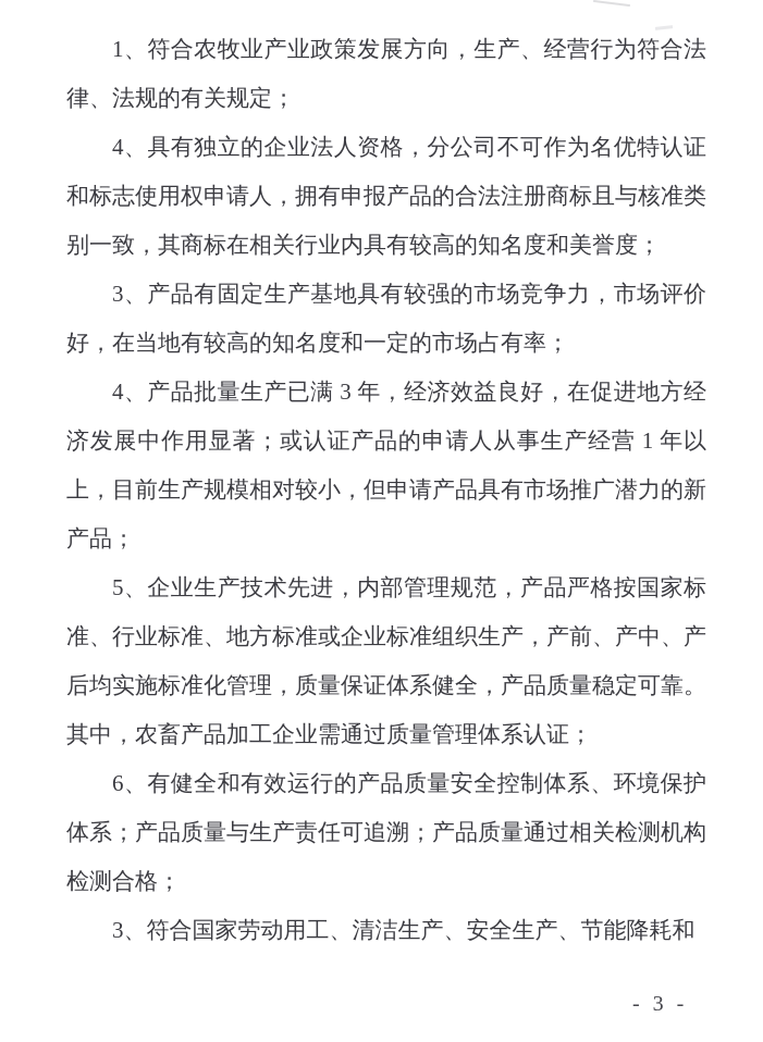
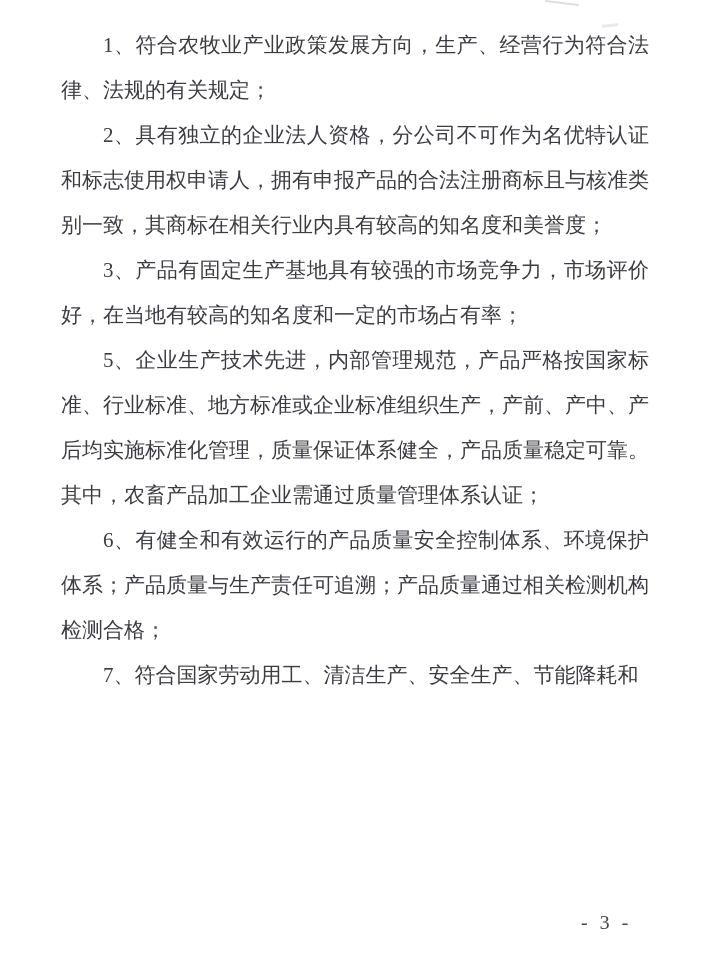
  1、符合农牧业产业政策发展方向，生产、经营行为符合法律、法规的有关规定；
- 4、具有独立的企业法人资格，分公司不可作为名优特认证和标志使用权申请人，拥有申报产品的合法注册商标且与核准类别一致，其商标在相关行业内具有较高的知名度和美誉度；
+ 2、具有独立的企业法人资格，分公司不可作为名优特认证和标志使用权申请人，拥有申报产品的合法注册商标且与核准类别一致，其商标在相关行业内具有较高的知名度和美誉度；
  3、产品有固定生产基地具有较强的市场竞争力，市场评价好，在当地有较高的知名度和一定的市场占有率；
- 4、产品批量生产已满 3 年，经济效益良好，在促进地方经济发展中作用显著；或认证产品的申请人从事生产经营 1 年以上，目前生产规模相对较小，但申请产品具有市场推广潜力的新产品；
  5、企业生产技术先进，内部管理规范，产品严格按国家标准、行业标准、地方标准或企业标准组织生产，产前、产中、产后均实施标准化管理，质量保证体系健全，产品质量稳定可靠。其中，农畜产品加工企业需通过质量管理体系认证；
  6、有健全和有效运行的产品质量安全控制体系、环境保护体系；产品质量与生产责任可追溯；产品质量通过相关检测机构检测合格；
- 3、符合国家劳动用工、清洁生产、安全生产、节能降耗和
+ 7、符合国家劳动用工、清洁生产、安全生产、节能降耗和
  - 3 -
